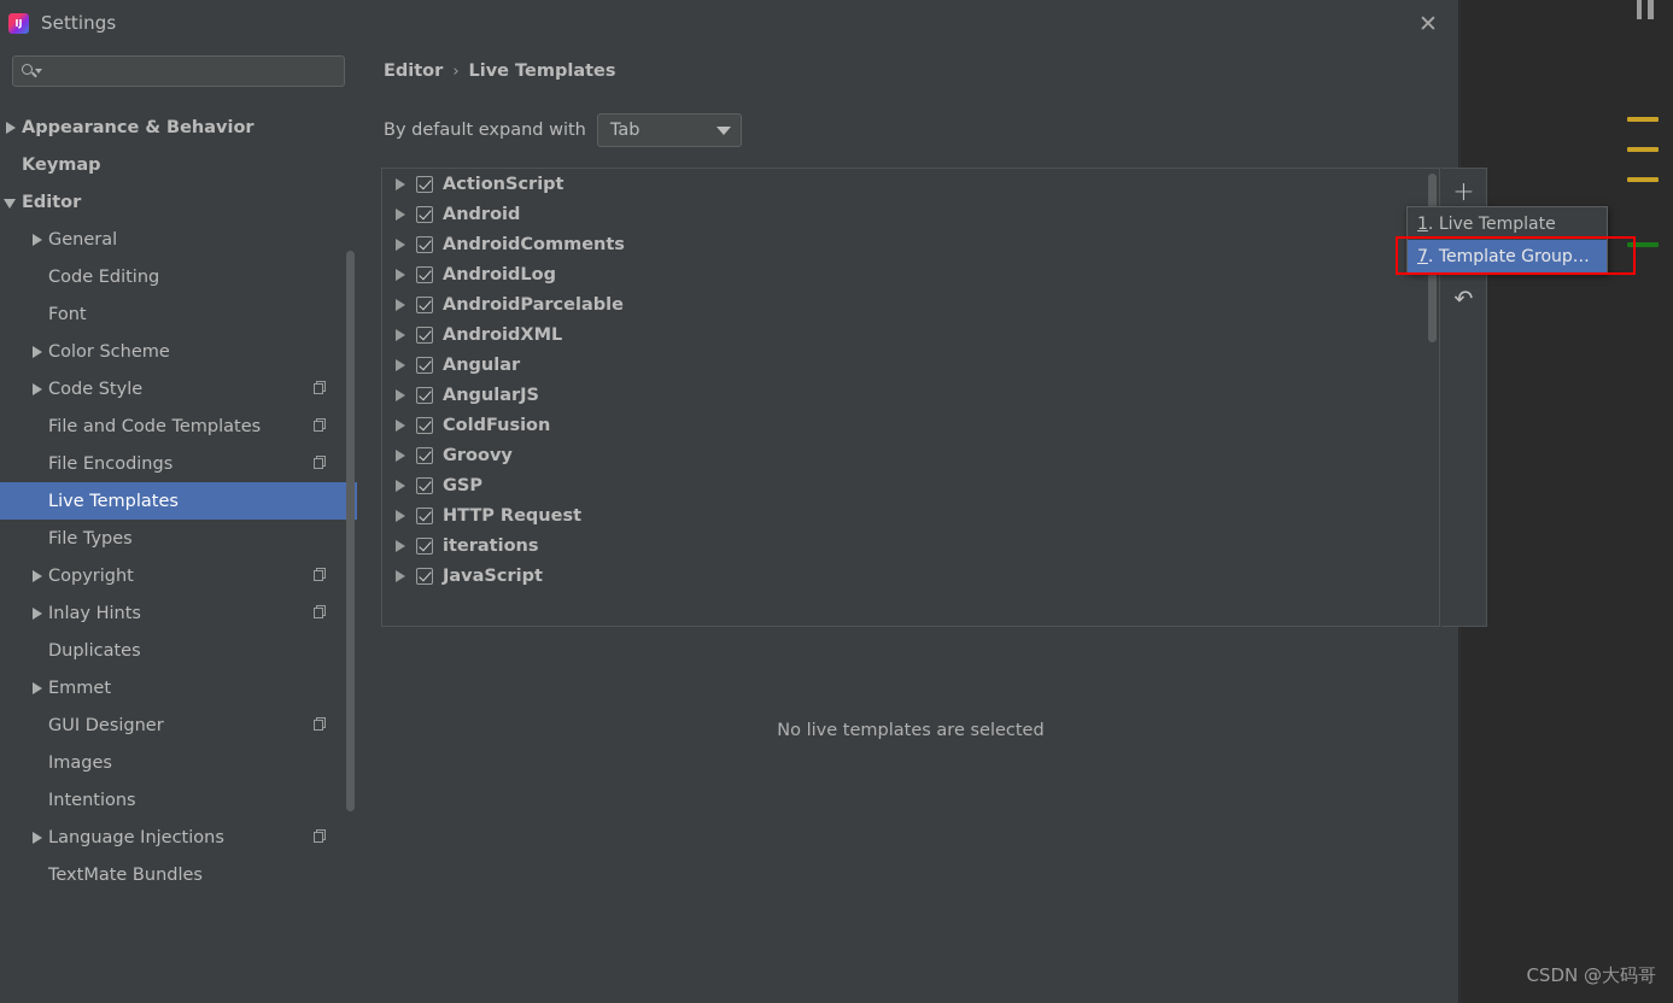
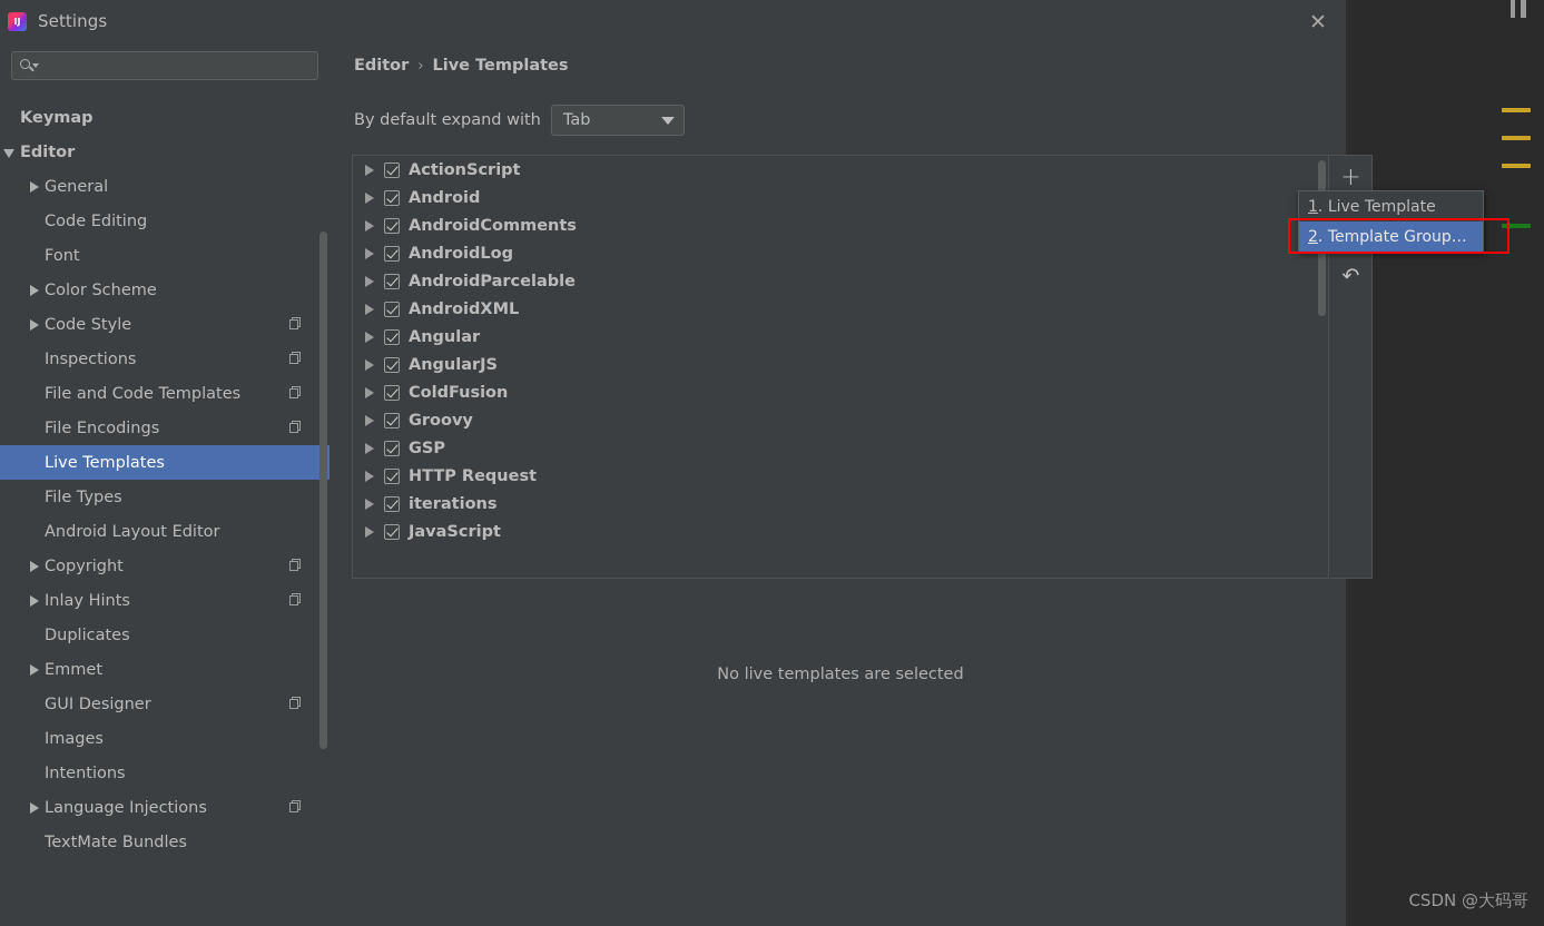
  Settings
  ✕
- Appearance & Behavior
  Keymap
  Editor
  General
  Code Editing
  Font
  Color Scheme
  Code Style
+ Inspections
  File and Code Templates
  File Encodings
  Live Templates
  File Types
+ Android Layout Editor
  Copyright
  Inlay Hints
  Duplicates
  Emmet
  GUI Designer
  Images
  Intentions
  Language Injections
  TextMate Bundles
  Editor
  ›
  Live Templates
  By default expand with
  Tab
  ActionScript
  Android
  AndroidComments
  AndroidLog
  AndroidParcelable
  AndroidXML
  Angular
  AngularJS
  ColdFusion
  Groovy
  GSP
  HTTP Request
  iterations
  JavaScript
  +
  ↶
  No live templates are selected
  1
  . Live Template
- 7
+ 2
  . Template Group…
  CSDN @大码哥
